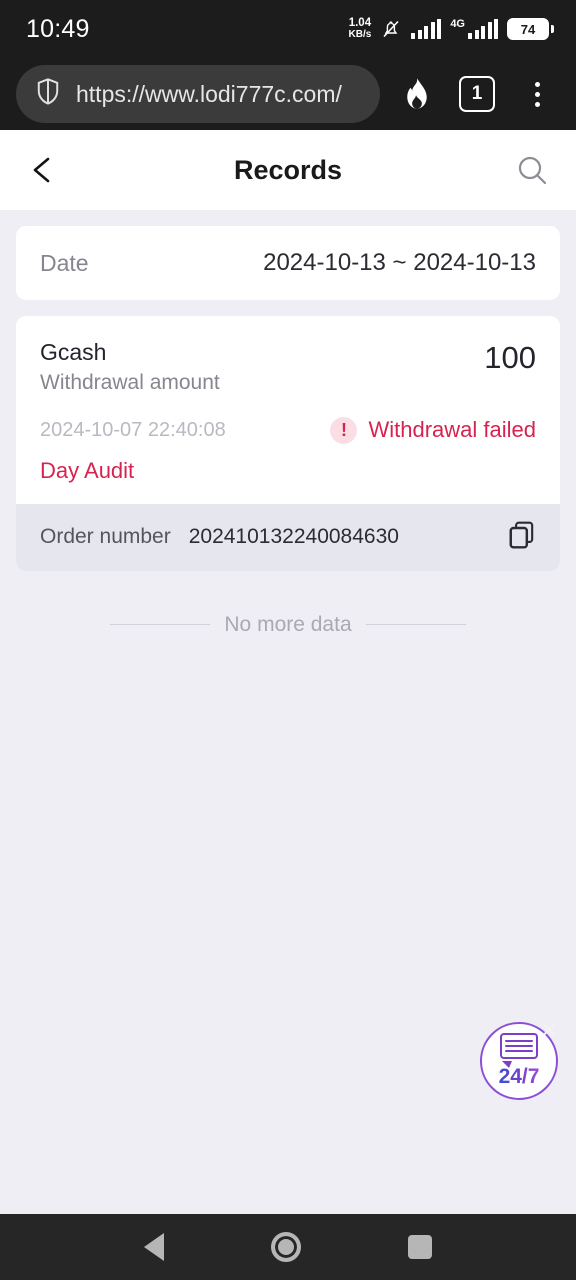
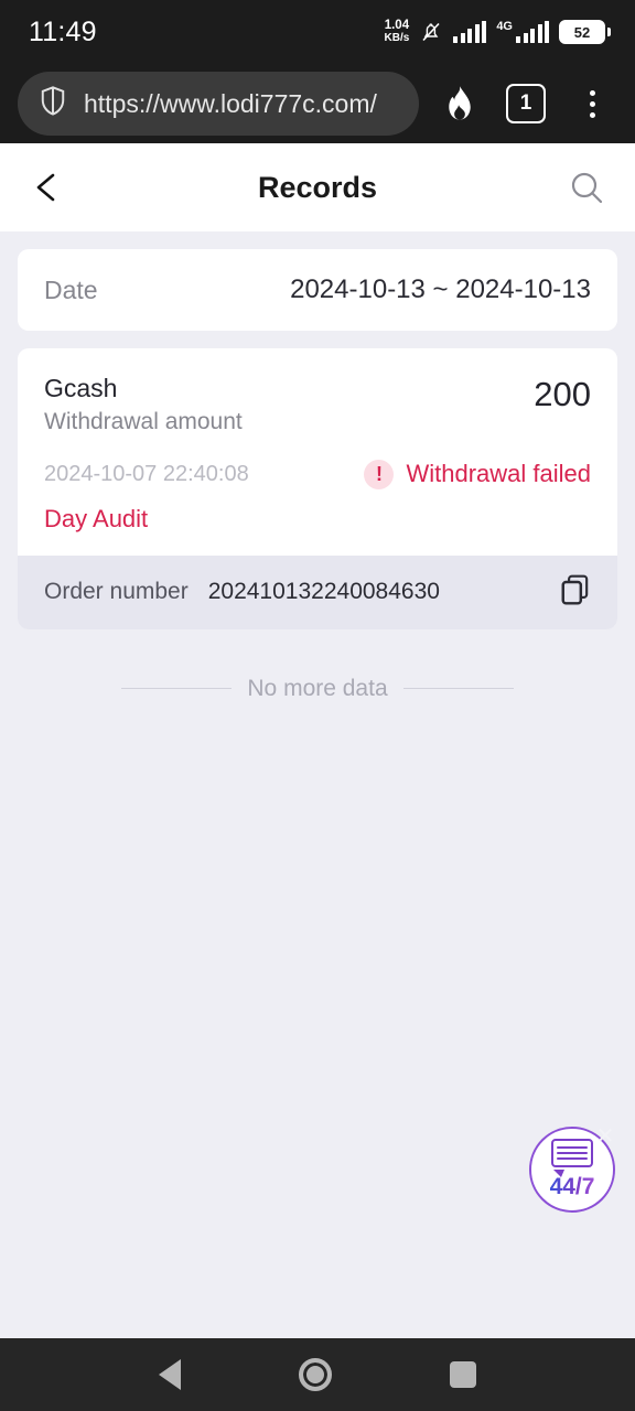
- 10:49
+ 11:49
  1.04
  KB/s
  4G
- 74
+ 52
  https://www.lodi777c.com/
  1
  Records
  Date
  2024-10-13 ~ 2024-10-13
  Gcash
  Withdrawal amount
- 100
+ 200
  2024-10-07 22:40:08
  !
  Withdrawal failed
  Day Audit
  Order number
  202410132240084630
  No more data
- 24/7
+ 44/7
  ✕
